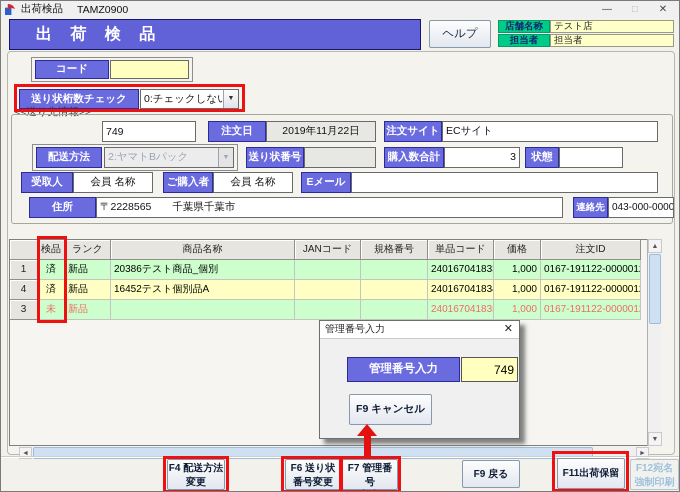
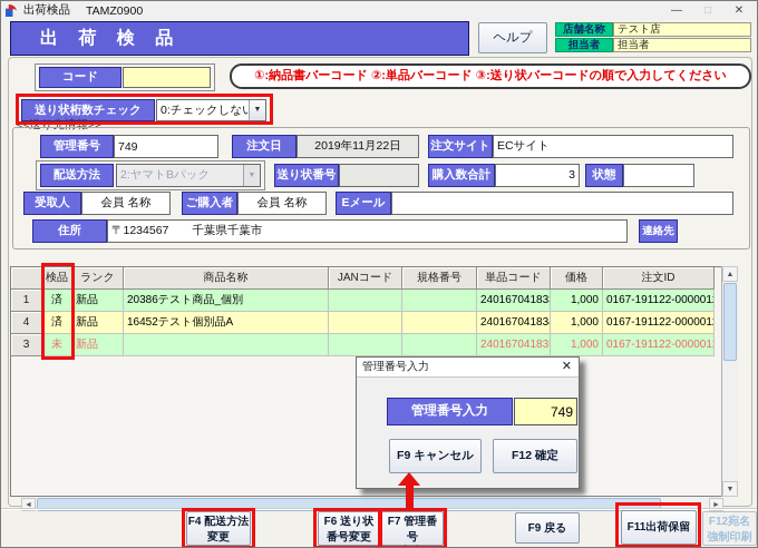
  出荷検品
  TAMZ0900
  —
  □
  ✕
  出 荷 検 品
  ヘルプ
  店舗名称
  テスト店
  担当者
  担当者
  コード
+ ①:納品書バーコード ②:単品バーコード ③:送り状バーコードの順で入力してください
  送り状桁数チェック
  0:チェックしな
  <<送り先情報>>
+ 管理番号
  749
  注文日
  2019年11月22日
  注文サイト
  ECサイト
  配送方法
  2:ヤマトBパック
  送り状番号
  購入数合計
  3
  状態
  受取人
  会員 名称
  ご購入者
  会員 名称
  Eメール
  住所
- 〒2228565 千葉県千葉市
+ 〒1234567 千葉県千葉市
  連絡先
- 043-000-0000
  検品
  ランク
  商品名称
  JANコード
  規格番号
  単品コード
  価格
  注文ID
  1
  済
  新品
  20386テスト商品_個別
  24016704183
  1,000
  0167-191122-000001
  4
  済
  新品
  16452テスト個別品A
  24016704183
  1,000
  0167-191122-000001
  3
  未
  新品
  24016704183
  1,000
  0167-191122-000001
  管理番号入力
  ✕
  管理番号入力
  749
  F9 キャンセル
+ F12 確定
  F4 配送方法
  変更
  F6 送り状
  番号変更
  F7 管理番号
  F9 戻る
  F11出荷保留
  F12宛名
  強制印刷
